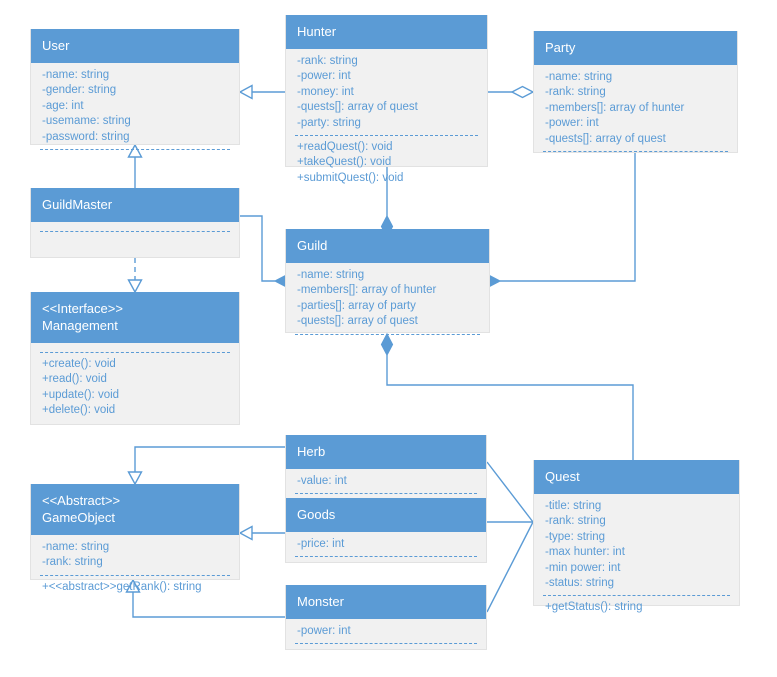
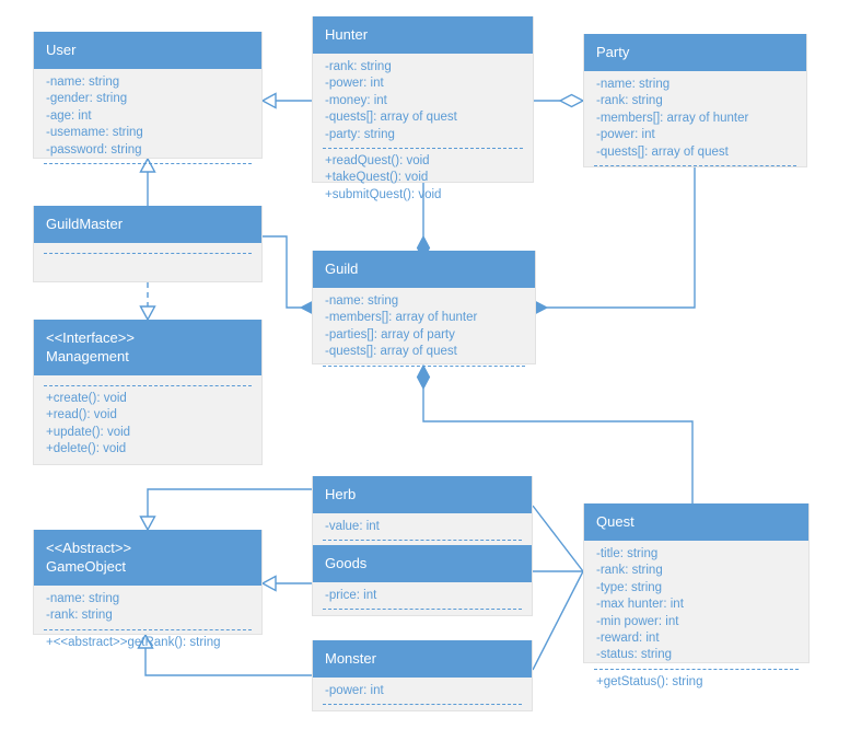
  User
  -name: string
  -gender: string
  -age: int
  -usemame: string
  -password: string
  Hunter
  -rank: string
  -power: int
  -money: int
  -quests[]: array of quest
  -party: string
  +readQuest(): void
  +takeQuest(): void
  +submitQuest(): void
  Party
  -name: string
  -rank: string
  -members[]: array of hunter
  -power: int
  -quests[]: array of quest
  GuildMaster
  Guild
  -name: string
  -members[]: array of hunter
  -parties[]: array of party
  -quests[]: array of quest
  <<Interface>>
  Management
  +create(): void
  +read(): void
  +update(): void
  +delete(): void
  Herb
  -value: int
  <<Abstract>>
  GameObject
  -name: string
  -rank: string
  +<<abstract>>getRank(): string
  Goods
  -price: int
  Quest
  -title: string
  -rank: string
  -type: string
  -max hunter: int
  -min power: int
+ -reward: int
  -status: string
  +getStatus(): string
  Monster
  -power: int
